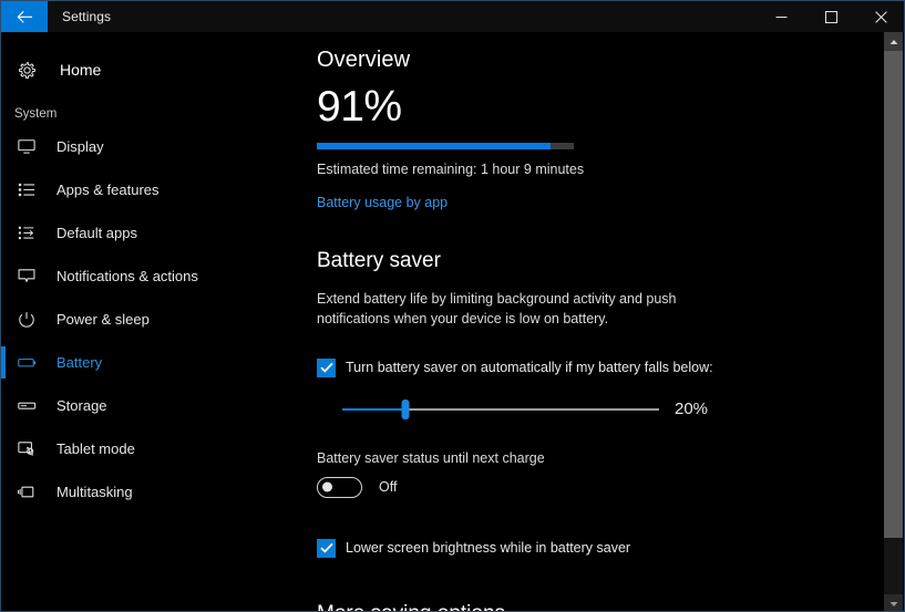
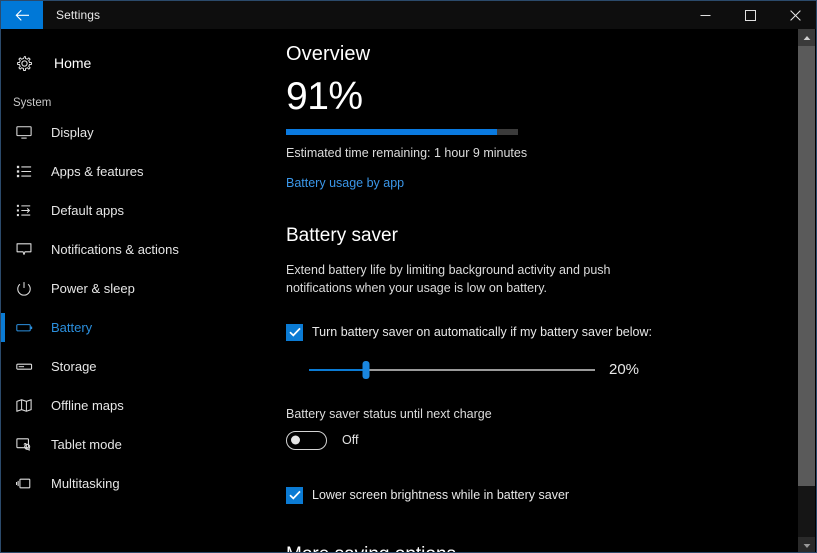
  Settings
  Home
  System
  Display
  Apps & features
  Default apps
  Notifications & actions
  Power & sleep
  Battery
  Storage
+ Offline maps
  Tablet mode
  Multitasking
  Overview
  91%
  Estimated time remaining: 1 hour 9 minutes
  Battery usage by app
  Battery saver
- Extend battery life by limiting background activity and push notifications when your device is low on battery.
+ Extend battery life by limiting background activity and push notifications when your usage is low on battery.
- Turn battery saver on automatically if my battery falls below:
+ Turn battery saver on automatically if my battery saver below:
  20%
  Battery saver status until next charge
  Off
  Lower screen brightness while in battery saver
